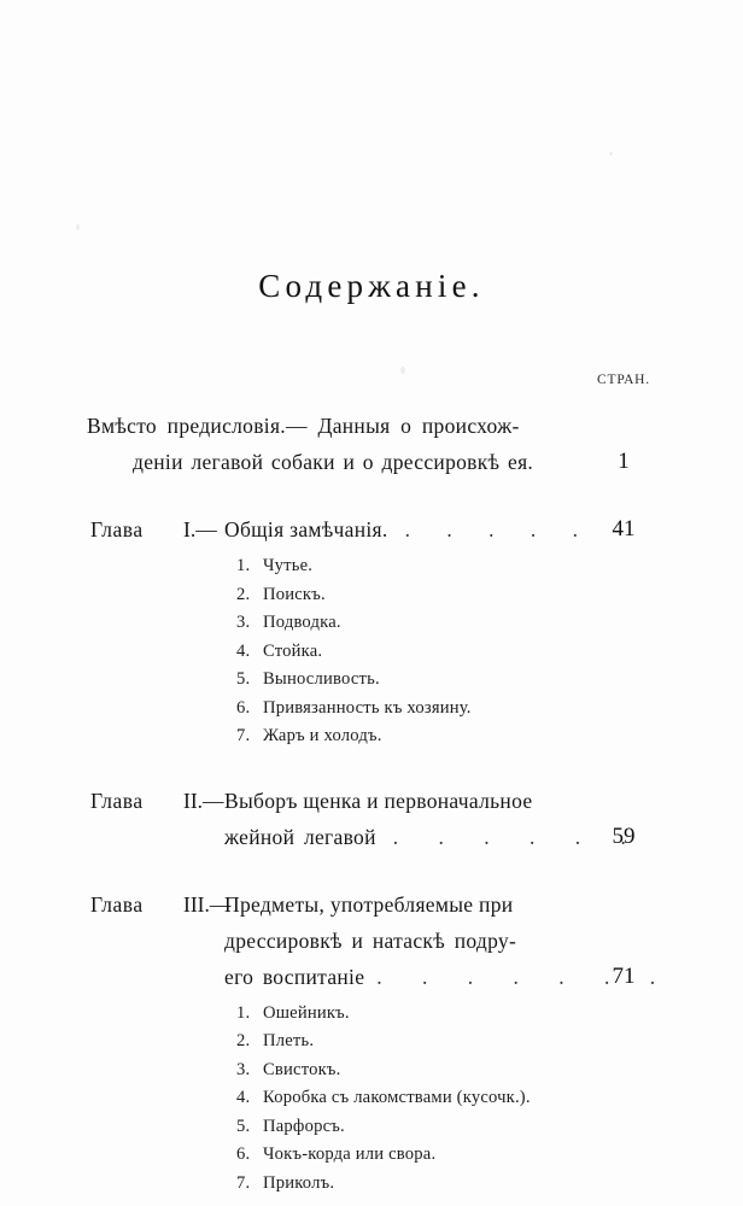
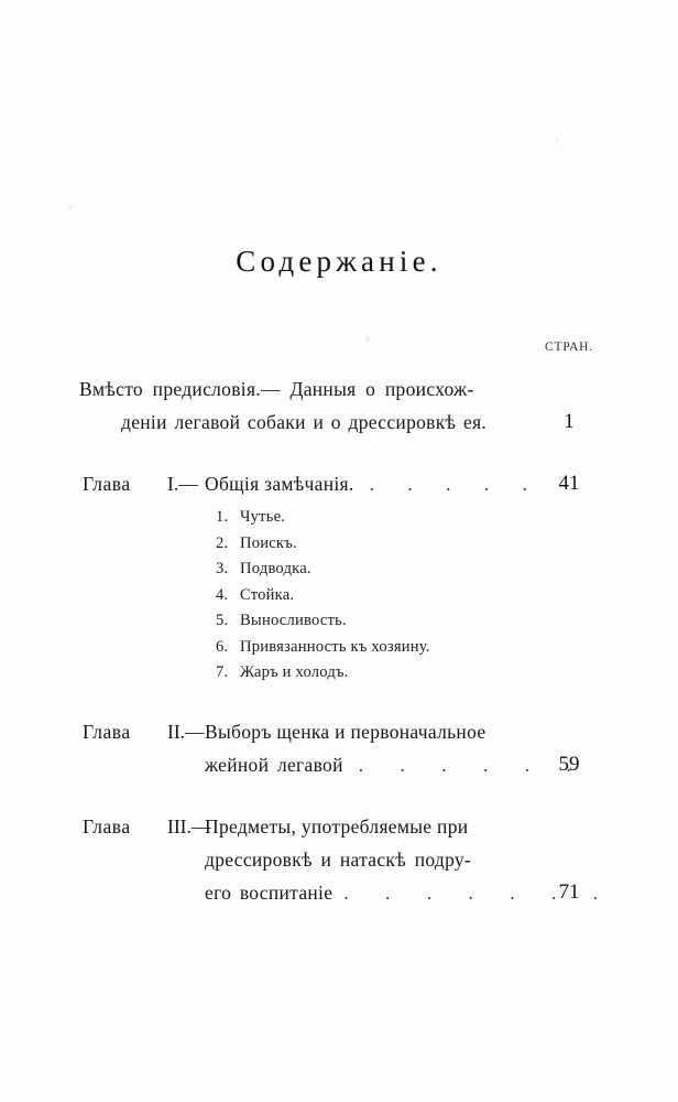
  Содержаніе.
  СТРАН.
  Вмѣсто предисловія.— Данныя о происхож-
  деніи легавой собаки и о дрессировкѣ ея.
  1
  Глава
  I.—
  Общія замѣчанія. . . . . .
  41
  1. Чутье.
  2. Поискъ.
  3. Подводка.
  4. Стойка.
  5. Выносливость.
  6. Привязанность къ хозяину.
  7. Жаръ и холодъ.
  Глава
  II.—
  Выборъ щенка и первоначальное
  жейной легавой . . . . . .
  59
  Глава
  III.—
  Предметы, употребляемые при
  дрессировкѣ и натаскѣ подру-
  его воспитаніе . . . . . . .
  71
- 1. Ошейникъ.
- 2. Плеть.
- 3. Свистокъ.
- 4. Коробка съ лакомствами (кусочк.).
- 5. Парфорсъ.
- 6. Чокъ-корда или свора.
- 7. Приколъ.
